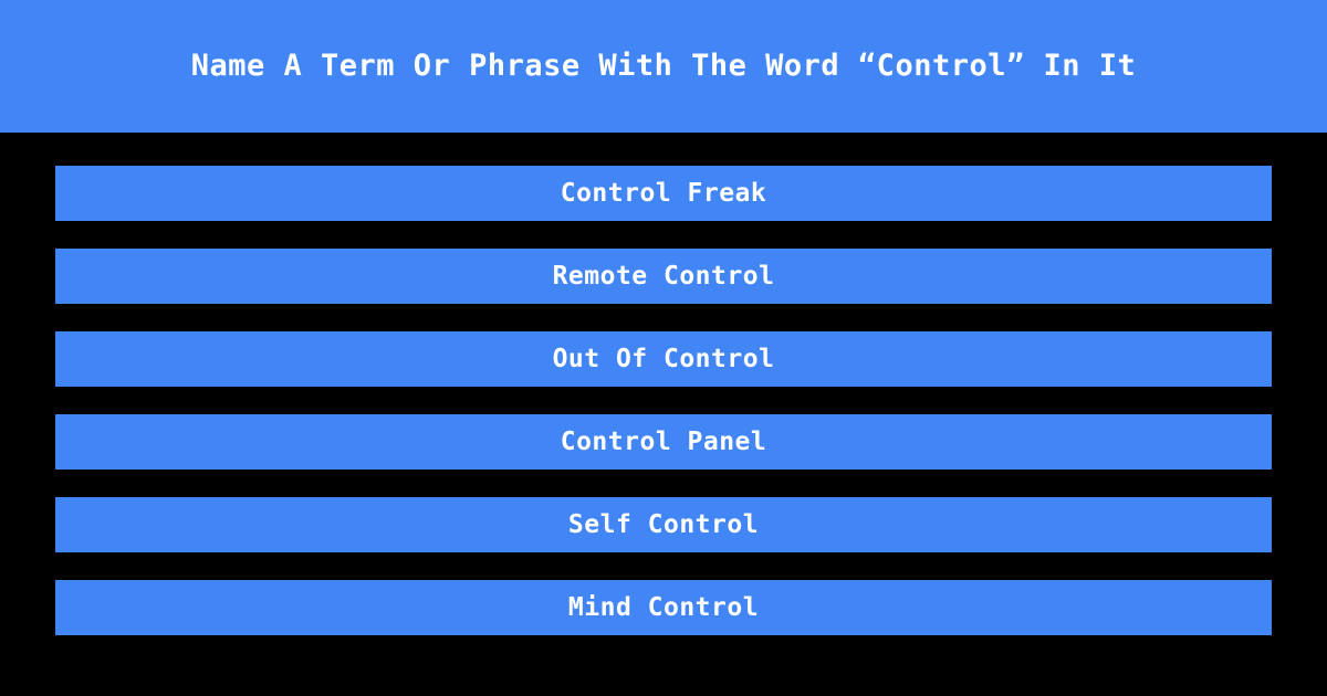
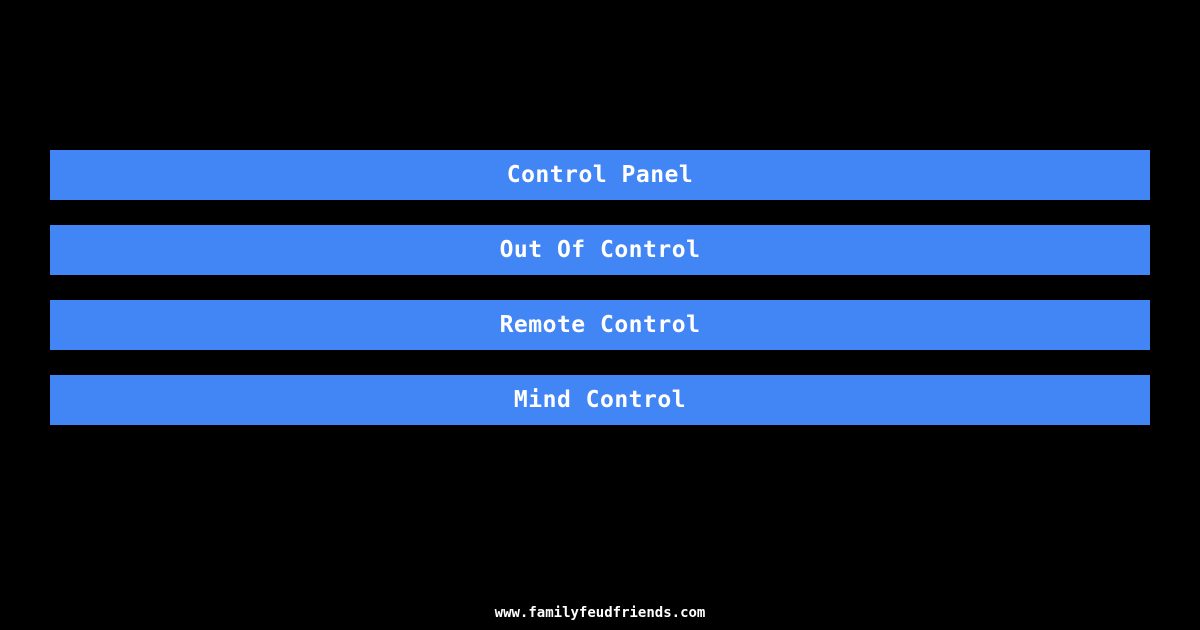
- Name A Term Or Phrase With The Word “Control” In It
- Control Freak
- Remote Control
+ Control Panel
  Out Of Control
- Control Panel
+ Remote Control
- Self Control
  Mind Control
+ www.familyfeudfriends.com
